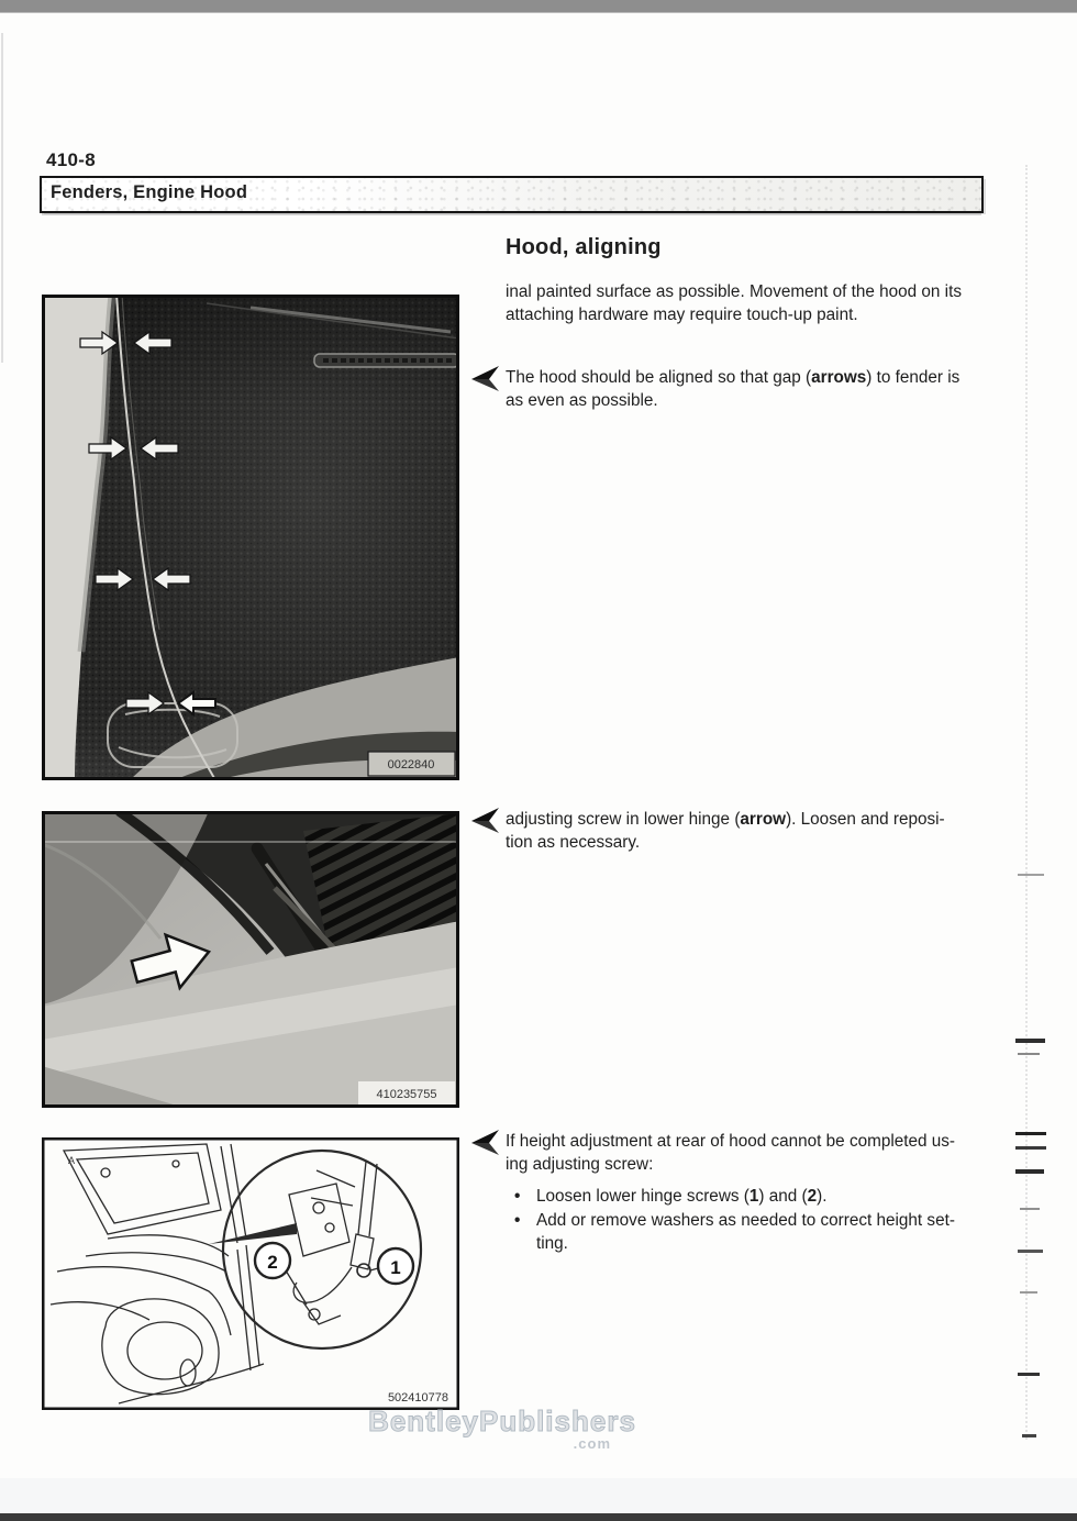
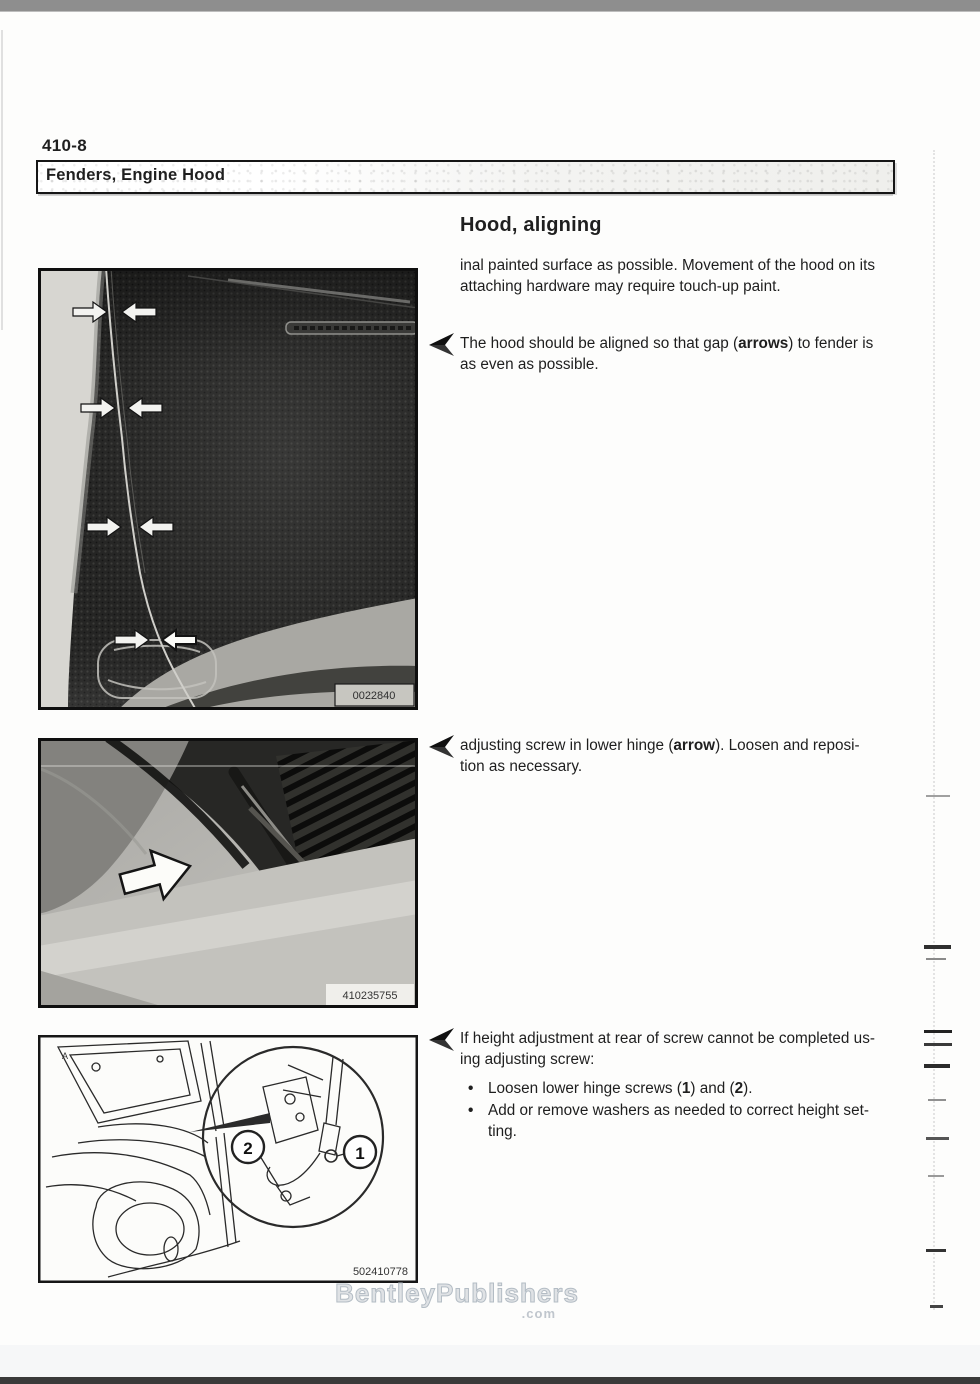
  410-8
  Fenders, Engine Hood
  Hood, aligning
  0022840
  410235755
  2
  1
  A
  502410778
  inal painted surface as possible. Movement of the hood on its
  attaching hardware may require touch-up paint.
  The hood should be aligned so that gap (arrows) to fender is
  as even as possible.
  adjusting screw in lower hinge (arrow). Loosen and reposi-
  tion as necessary.
- If height adjustment at rear of hood cannot be completed us-
+ If height adjustment at rear of screw cannot be completed us-
  ing adjusting screw:
  •
  Loosen lower hinge screws (1) and (2).
  •
  Add or remove washers as needed to correct height set-
  ting.
  BentleyPublishers
  .com
